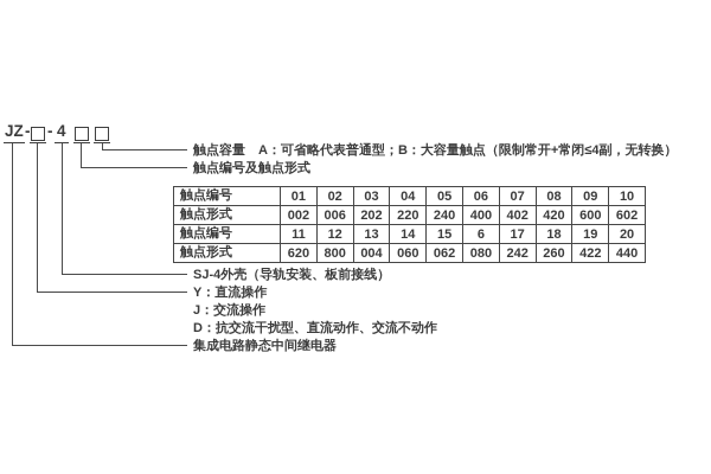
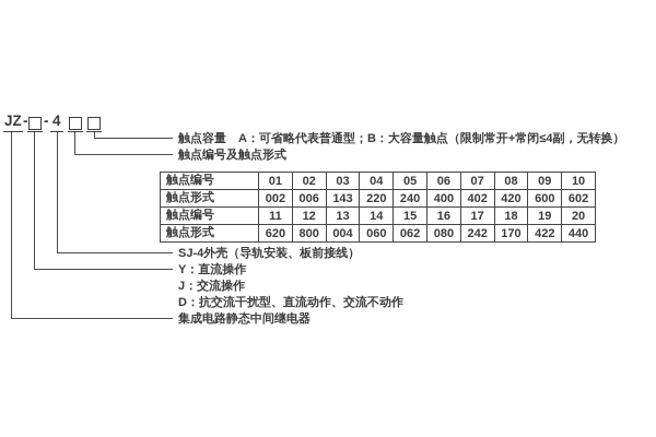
  JZ
  -
  -
  4
  触点容量 A：可省略代表普通型；B：大容量触点（限制常开+常闭≤4副，无转换）
  触点编号及触点形式
  SJ-4外壳（导轨安装、板前接线）
  Y：直流操作
  J：交流操作
  D：抗交流干扰型、直流动作、交流不动作
  集成电路静态中间继电器
  触点编号	01	02	03	04	05	06	07	08	09	10
- 触点形式	002	006	202	220	240	400	402	420	600	602
+ 触点形式	002	006	143	220	240	400	402	420	600	602
- 触点编号	11	12	13	14	15	6	17	18	19	20
+ 触点编号	11	12	13	14	15	16	17	18	19	20
- 触点形式	620	800	004	060	062	080	242	260	422	440
+ 触点形式	620	800	004	060	062	080	242	170	422	440
